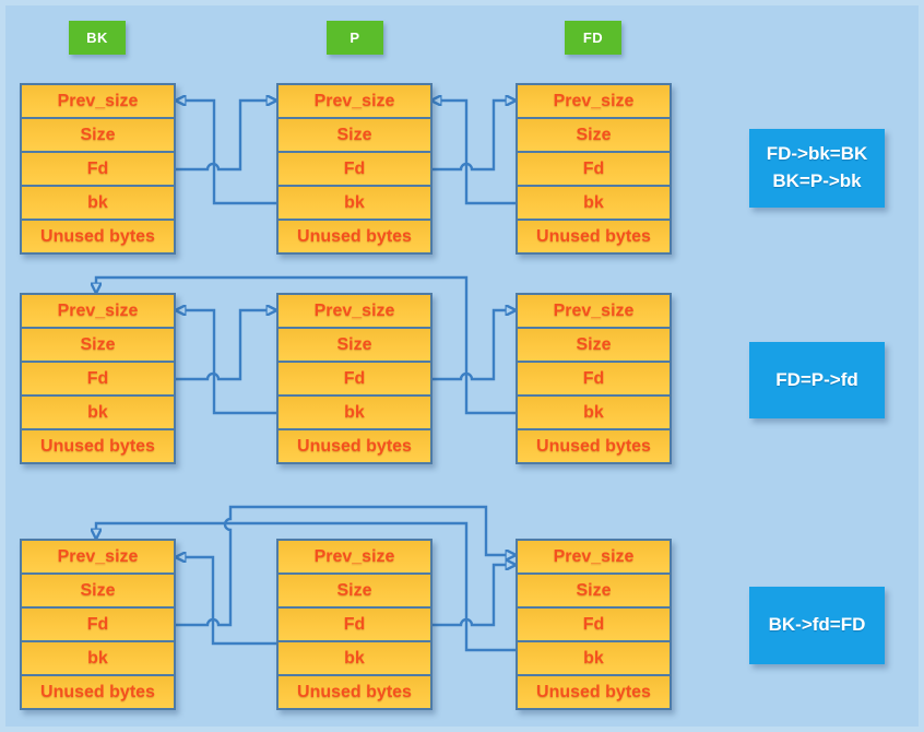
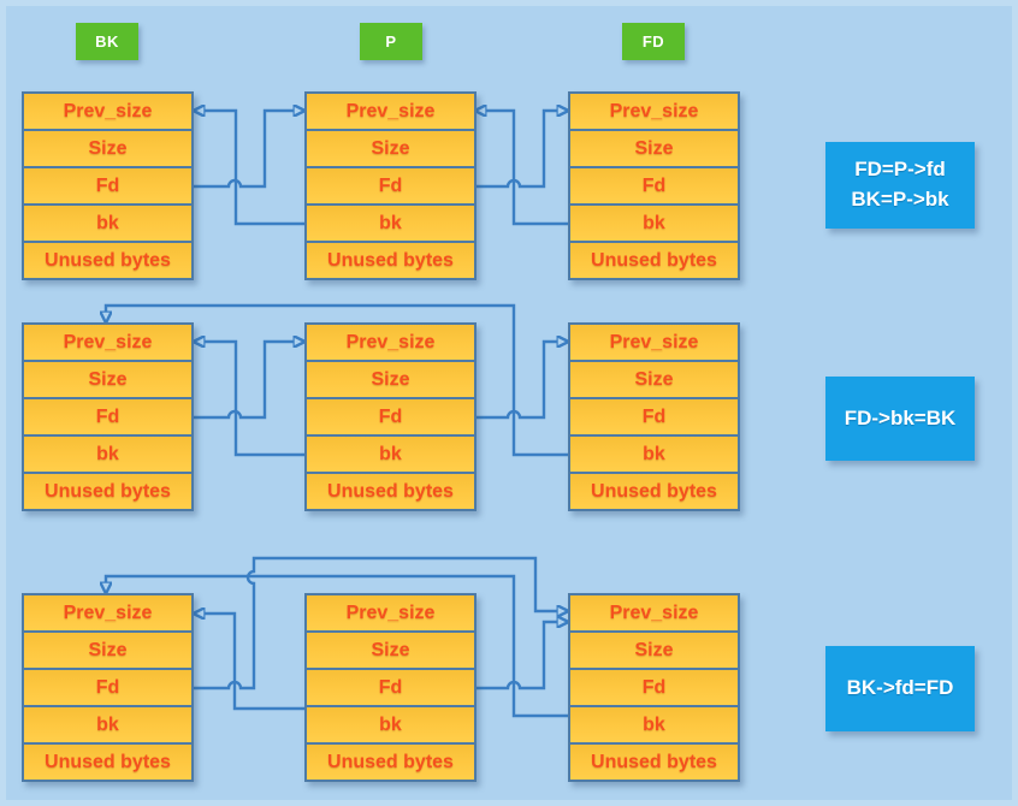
  BK
  P
  FD
  Prev_size
  Size
  Fd
  bk
  Unused bytes
  Prev_size
  Size
  Fd
  bk
  Unused bytes
  Prev_size
  Size
  Fd
  bk
  Unused bytes
- FD->bk=BK
+ FD=P->fd
  BK=P->bk
  Prev_size
  Size
  Fd
  bk
  Unused bytes
  Prev_size
  Size
  Fd
  bk
  Unused bytes
  Prev_size
  Size
  Fd
  bk
  Unused bytes
- FD=P->fd
+ FD->bk=BK
  Prev_size
  Size
  Fd
  bk
  Unused bytes
  Prev_size
  Size
  Fd
  bk
  Unused bytes
  Prev_size
  Size
  Fd
  bk
  Unused bytes
  BK->fd=FD
